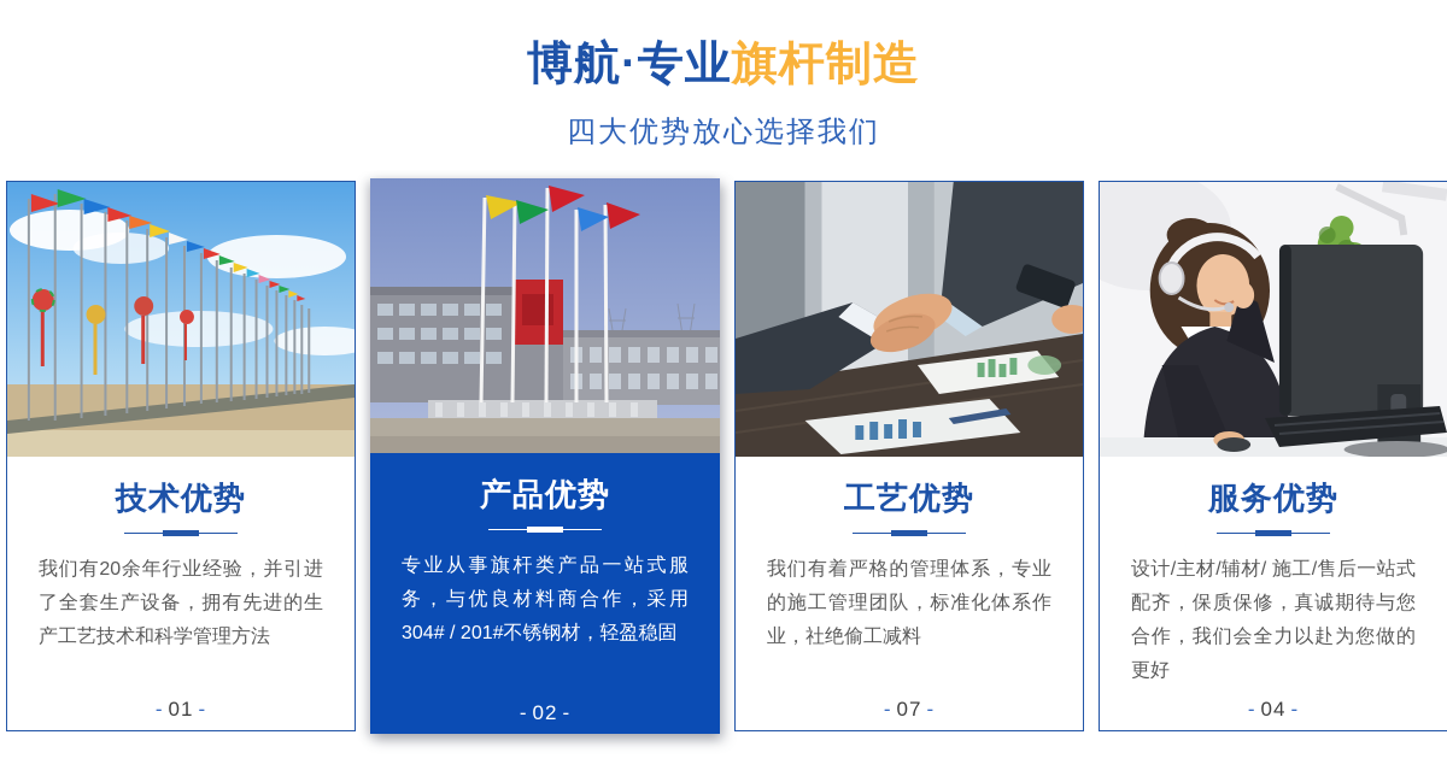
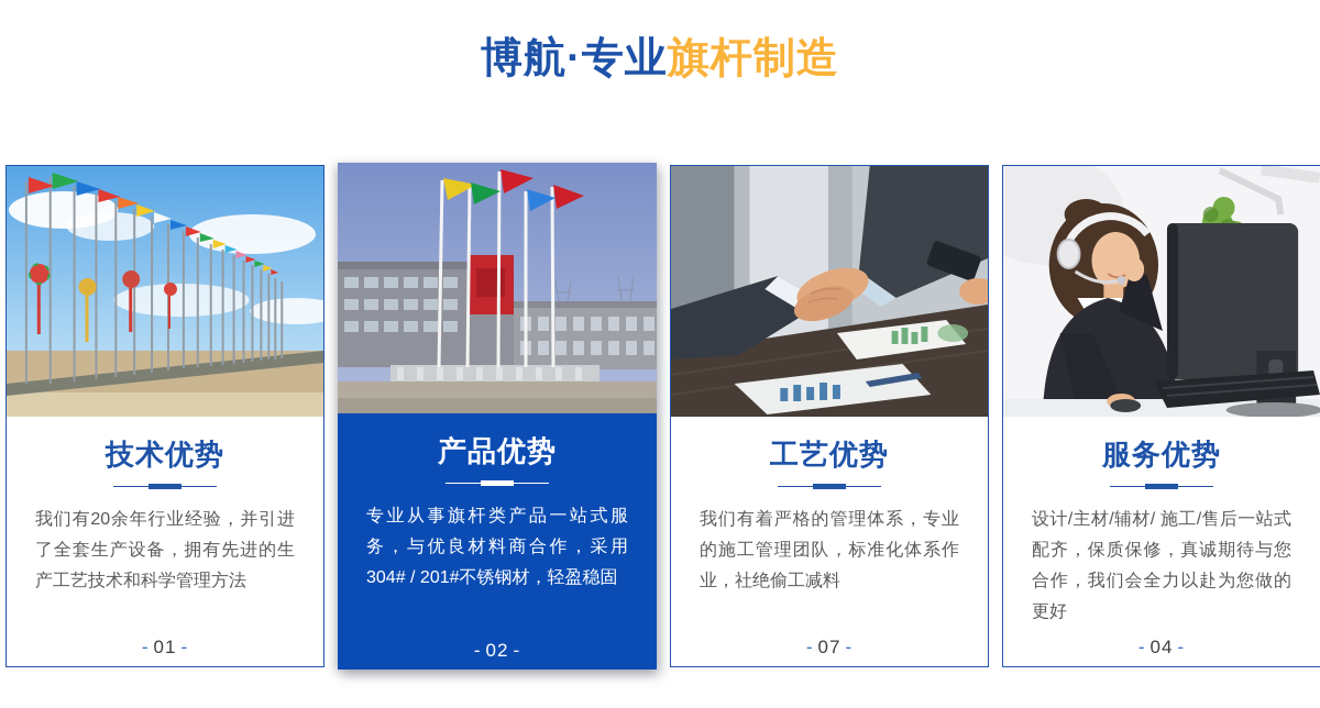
  博航·专业旗杆制造
- 四大优势放心选择我们
  技术优势
  我们有20余年行业经验，并引进了全套生产设备，拥有先进的生产工艺技术和科学管理方法
  - 01 -
  产品优势
  专业从事旗杆类产品一站式服务，与优良材料商合作，采用304# / 201#不锈钢材，轻盈稳固
  - 02 -
  工艺优势
  我们有着严格的管理体系，专业的施工管理团队，标准化体系作业，社绝偷工减料
  - 07 -
  服务优势
  设计/主材/辅材/ 施工/售后一站式配齐，保质保修，真诚期待与您合作，我们会全力以赴为您做的更好
  - 04 -
